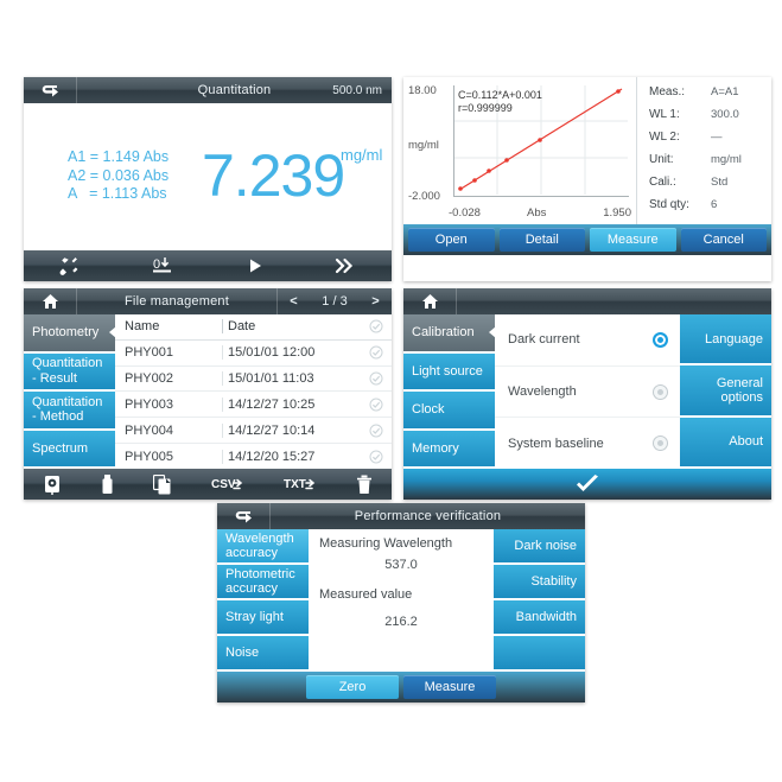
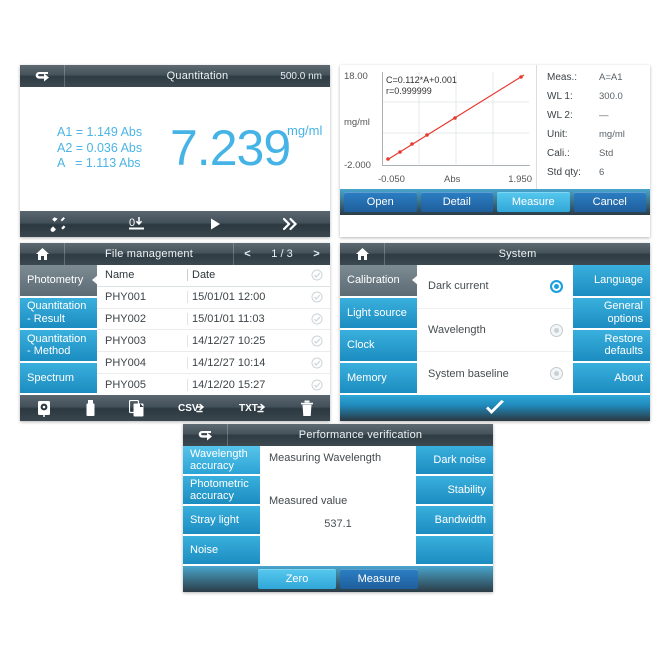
  Quantitation
  500.0 nm
  A1 = 1.149 Abs
  A2 = 0.036 Abs
  A = 1.113 Abs
  7.239
  mg/ml
  0
  18.00
  mg/ml
  -2.000
  C=0.112*A+0.001
  r=0.999999
- -0.028
+ -0.050
  Abs
  1.950
  Meas.:
  A=A1
  WL 1:
  300.0
  WL 2:
  —
  Unit:
  mg/ml
  Cali.:
  Std
  Std qty:
  6
  Open
  Detail
  Measure
  Cancel
  File management
  <
  1 / 3
  >
  Photometry
  Quantitation
  - Result
  Quantitation
  - Method
  Spectrum
  Name
  Date
  PHY001
  15/01/01 12:00
  PHY002
  15/01/01 11:03
  PHY003
  14/12/27 10:25
  PHY004
  14/12/27 10:14
  PHY005
  14/12/20 15:27
  CSV
  TXT
+ System
  Calibration
  Light source
  Clock
  Memory
  Dark current
  Wavelength
  System baseline
  Language
  General
  options
+ Restore
+ defaults
  About
  Performance verification
  Wavelength
  accuracy
  Photometric
  accuracy
  Stray light
  Noise
  Measuring Wavelength
- 537.0
  Measured value
- 216.2
+ 537.1
  Dark noise
  Stability
  Bandwidth
  Zero
  Measure
